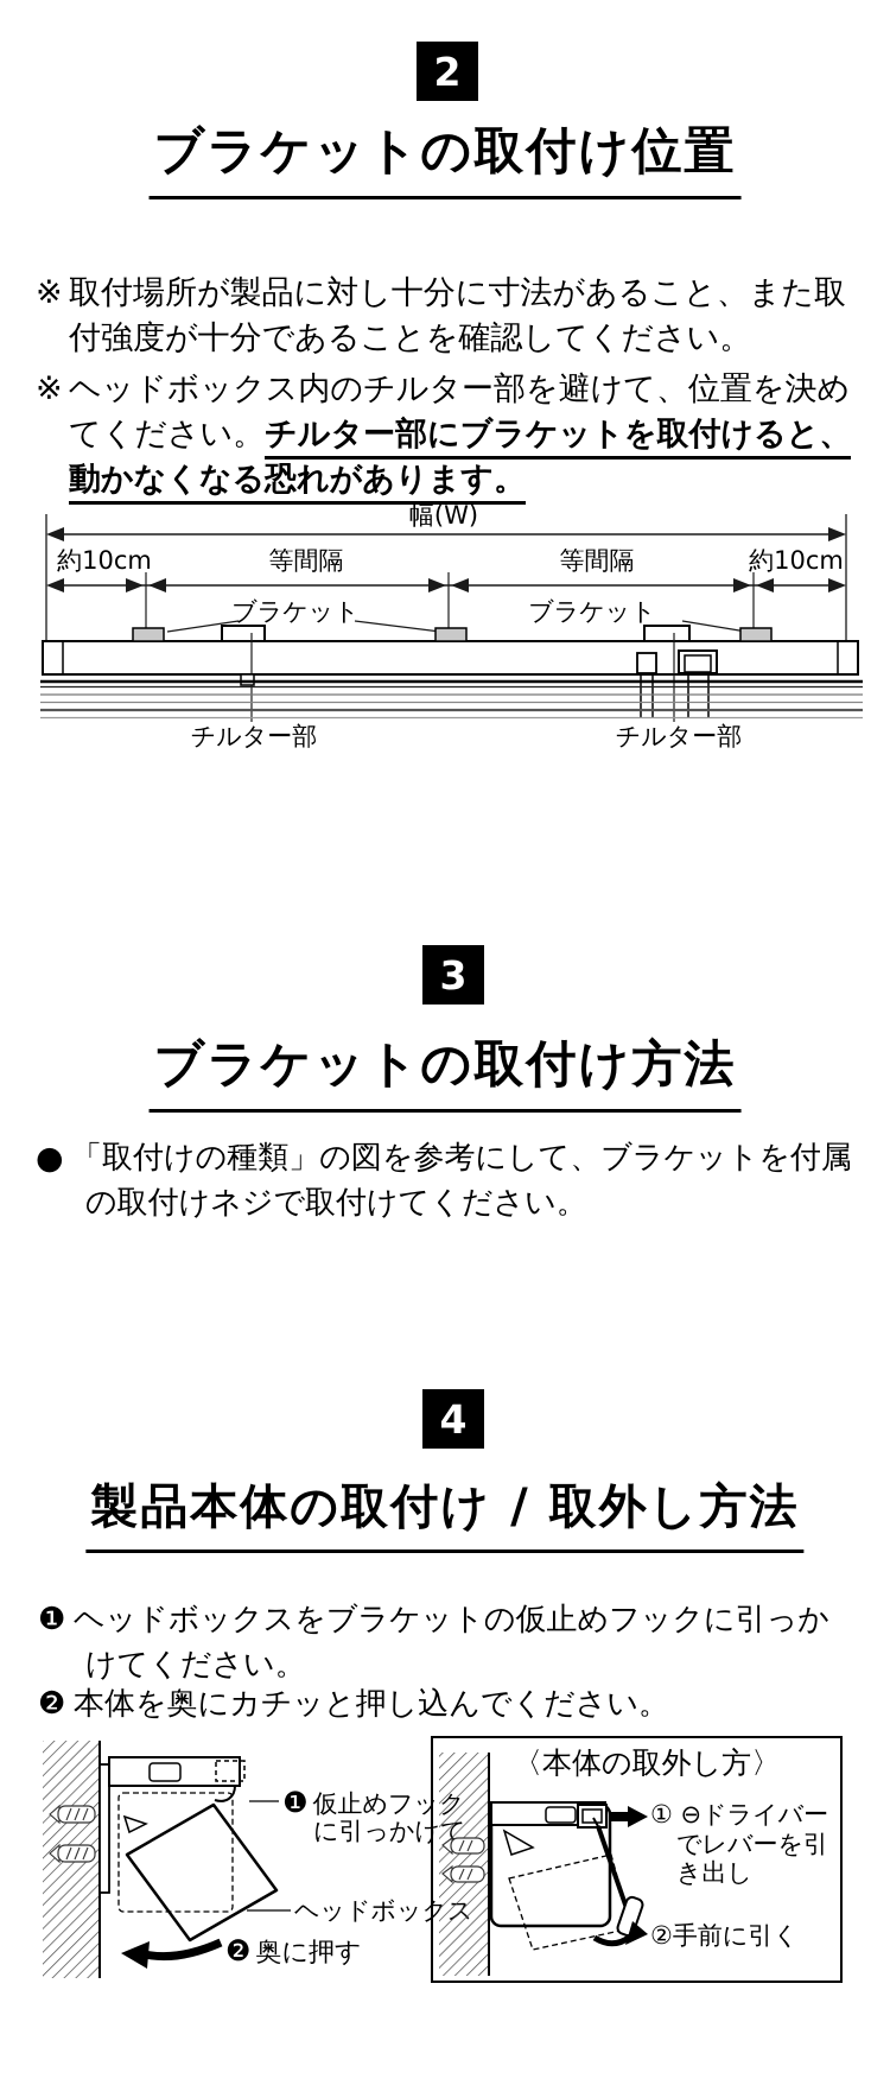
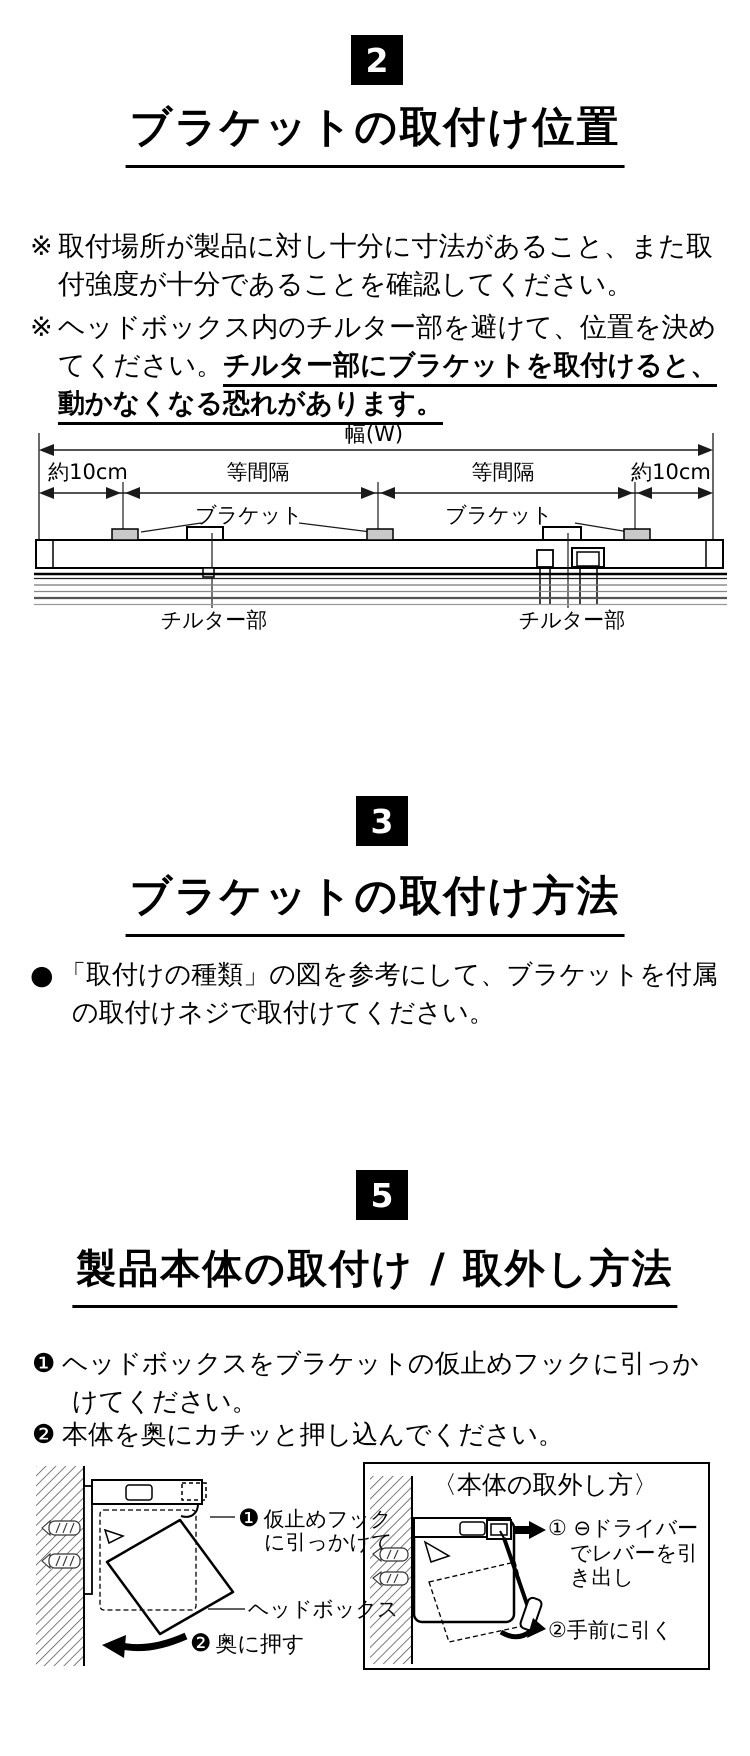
  2
  ブラケットの取付け位置
  ※
  取付場所が製品に対し十分に寸法があること、また取
  付強度が十分であることを確認してください。
  ※
  ヘッドボックス内のチルター部を避けて、位置を決め
  てください。チルター部にブラケットを取付けると、
  動かなくなる恐れがあります。
  幅(W)
  約10cm
  等間隔
  等間隔
  約10cm
  ブラケット
  ブラケット
  チルター部
  チルター部
  3
  ブラケットの取付け方法
  ●
  「取付けの種類」の図を参考にして、ブラケットを付属
  の取付けネジで取付けてください。
- 4
+ 5
  製品本体の取付け / 取外し方法
  ❶
  ヘッドボックスをブラケットの仮止めフックに引っか
  けてください。
  ❷
  本体を奥にカチッと押し込んでください。
  ❶ 仮止めフッ
  に引っかけ
  ヘッドボック
  ❷ 奥に押す
  〈本体の取外し方〉
  ① ⊖ドライバー
  でレバーを引
  き出し
  ②手前に引く
